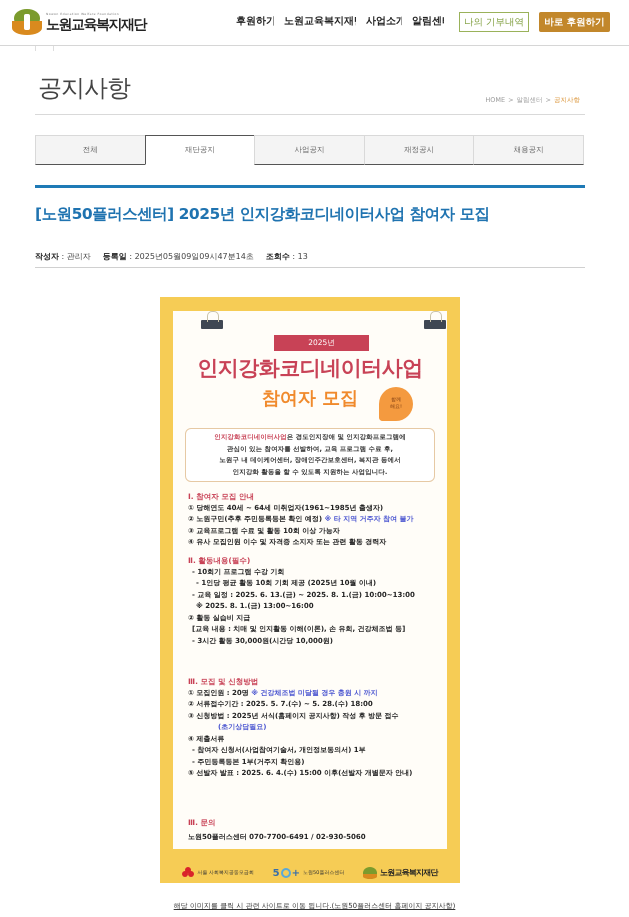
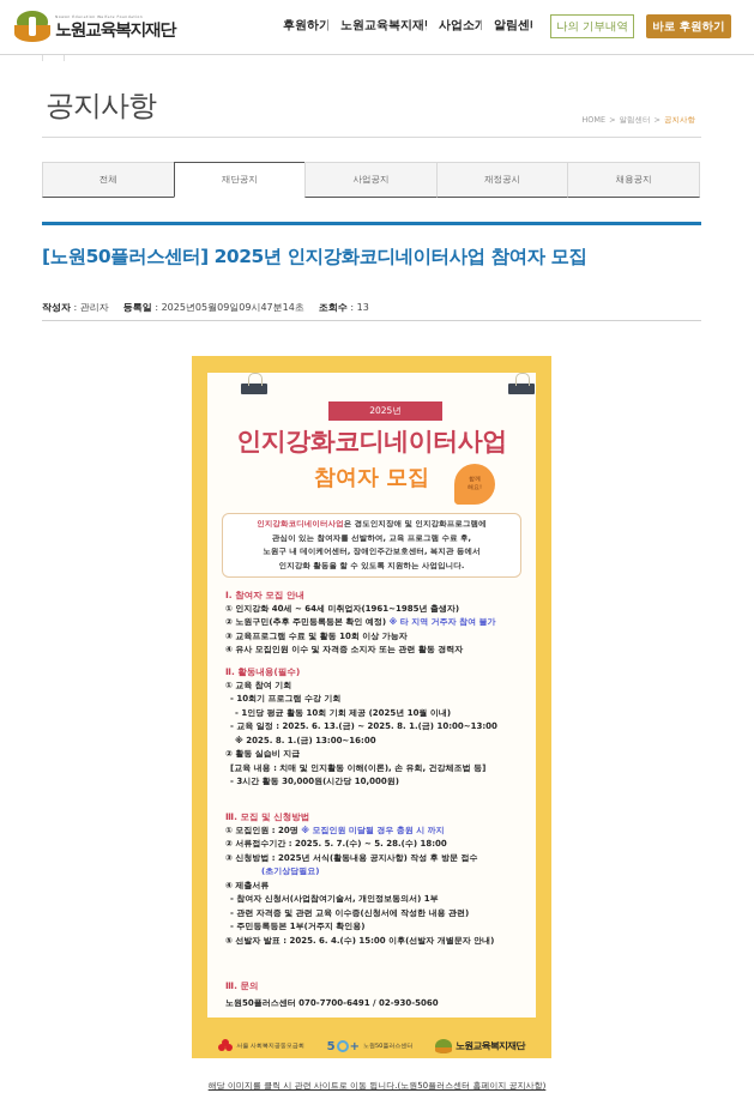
  노원교육복지재단
  후원하기
  노원교육복지재
  사업소개
  알림센
  나의 기부내역
  바로 후원하기
  공지사항
  HOME
  >
  알림센터
  >
  공지사항
  전체
  재단공지
  사업공지
  재정공시
  채용공지
  [노원50플러스센터] 2025년 인지강화코디네이터사업 참여자 모집
  작성자 : 관리자
  등록일 : 2025년05월09일09시47분14초
  조회수 : 13
  2025년
  인지강화코디네이터사업
  참여자 모집
  인지강화코디네이터사업은 경도인지장애 및 인지강화프로그램에
  관심이 있는 참여자를 선발하여, 교육 프로그램 수료 후,
  노원구 내 데이케어센터, 장애인주간보호센터, 복지관 등에서
  인지강화 활동을 할 수 있도록 지원하는 사업입니다.
  Ⅰ. 참여자 모집 안내
- ① 당해연도 40세 ~ 64세 미취업자(1961~1985년 출생자)
+ ① 인지강화 40세 ~ 64세 미취업자(1961~1985년 출생자)
  ② 노원구민(추후 주민등록등본 확인 예정) ※ 타 지역 거주자 참여 불가
  ③ 교육프로그램 수료 및 활동 10회 이상 가능자
  ④ 유사 모집인원 이수 및 자격증 소지자 또는 관련 활동 경력자
  Ⅱ. 활동내용(필수)
+ ① 교육 참여 기회
  - 10회기 프로그램 수강 기회
  - 1인당 평균 활동 10회 기회 제공 (2025년 10월 이내)
  - 교육 일정 : 2025. 6. 13.(금) ~ 2025. 8. 1.(금) 10:00~13:00
  ※ 2025. 8. 1.(금) 13:00~16:00
  ② 활동 실습비 지급
  [교육 내용 : 치매 및 인지활동 이해(이론), 손 유희, 건강체조법 등]
  - 3시간 활동 30,000원(시간당 10,000원)
  Ⅲ. 모집 및 신청방법
- ① 모집인원 : 20명 ※ 건강체조법 미달될 경우 충원 시 까지
+ ① 모집인원 : 20명 ※ 모집인원 미달될 경우 충원 시 까지
  ② 서류접수기간 : 2025. 5. 7.(수) ~ 5. 28.(수) 18:00
- ③ 신청방법 : 2025년 서식(홈페이지 공지사항) 작성 후 방문 접수
+ ③ 신청방법 : 2025년 서식(활동내용 공지사항) 작성 후 방문 접수
  (초기상담필요)
  ④ 제출서류
  - 참여자 신청서(사업참여기술서, 개인정보동의서) 1부
+ - 관련 자격증 및 관련 교육 이수증(신청서에 작성한 내용 관련)
  - 주민등록등본 1부(거주지 확인용)
  ⑤ 선발자 발표 : 2025. 6. 4.(수) 15:00 이후(선발자 개별문자 안내)
  Ⅲ. 문의
  노원50플러스센터 070-7700-6491 / 02-930-5060
  5
  +
  노원교육복지재단
  해당 이미지를 클릭 시 관련 사이트로 이동 됩니다.(노원50플러스센터 홈페이지 공지사항)
